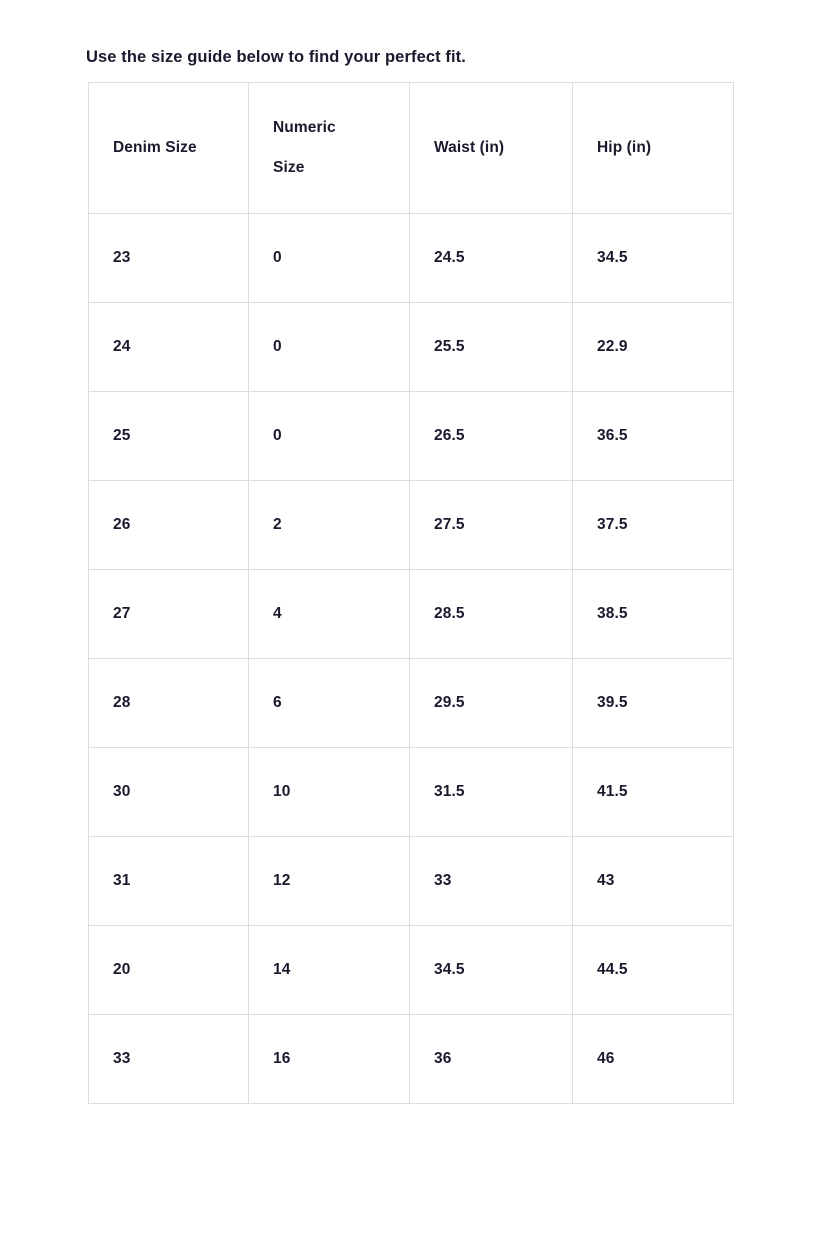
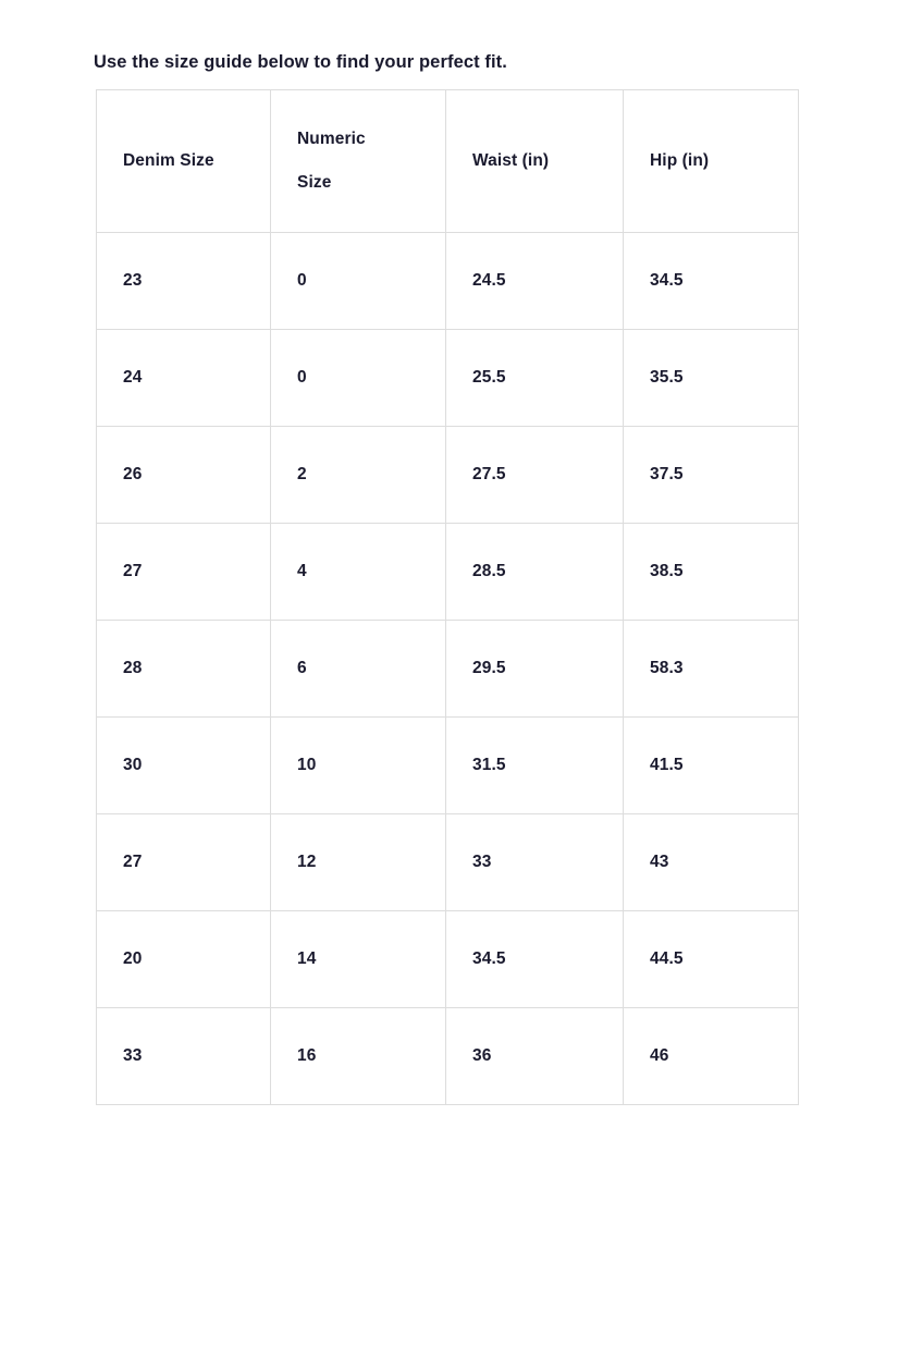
  Use the size guide below to find your perfect fit.
  Denim Size	Numeric Size	Waist (in)	Hip (in)
  23	0	24.5	34.5
- 24	0	25.5	22.9
+ 24	0	25.5	35.5
- 25	0	26.5	36.5
  26	2	27.5	37.5
  27	4	28.5	38.5
- 28	6	29.5	39.5
+ 28	6	29.5	58.3
  30	10	31.5	41.5
- 31	12	33	43
+ 27	12	33	43
  20	14	34.5	44.5
  33	16	36	46
